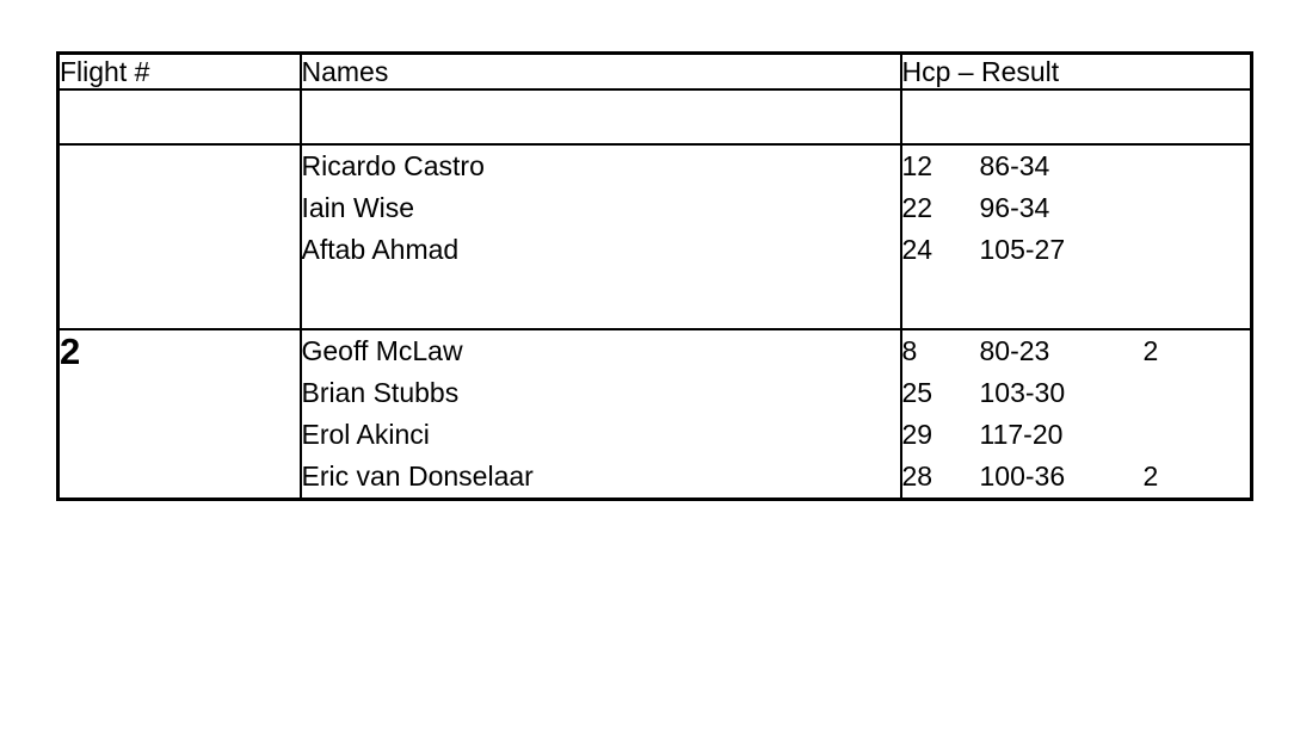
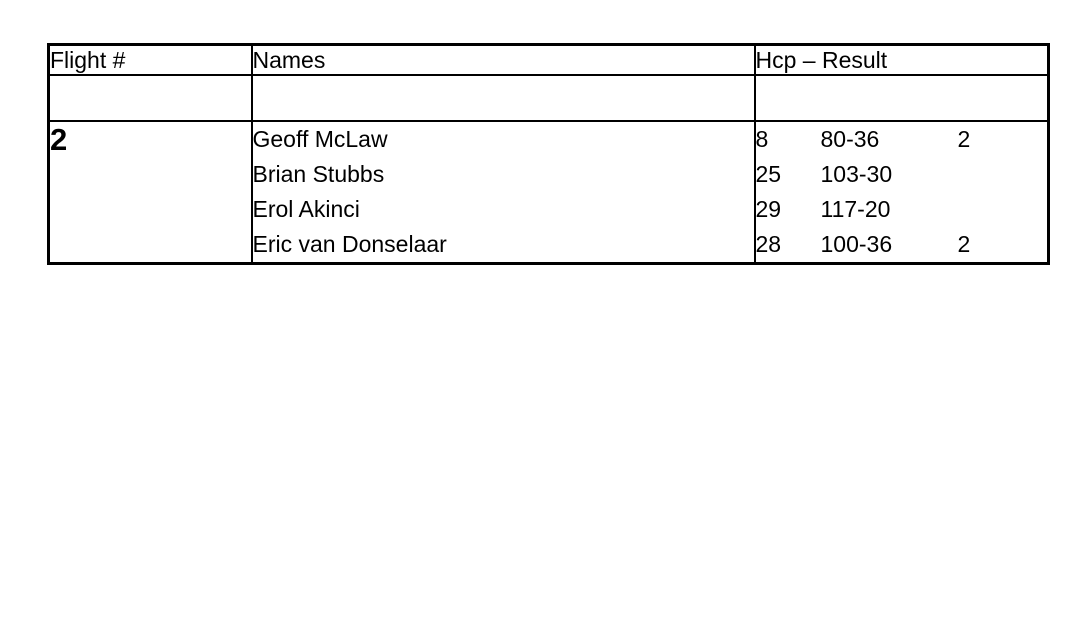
  Flight #	Names	Hcp – Result
- 	Ricardo Castro Iain Wise Aftab Ahmad	12 86-34 22 96-34 24 105-27
- 2	Geoff McLaw Brian Stubbs Erol Akinci Eric van Donselaar	8 80-23 2 25 103-30 29 117-20 28 100-36 2
+ 2	Geoff McLaw Brian Stubbs Erol Akinci Eric van Donselaar	8 80-36 2 25 103-30 29 117-20 28 100-36 2
